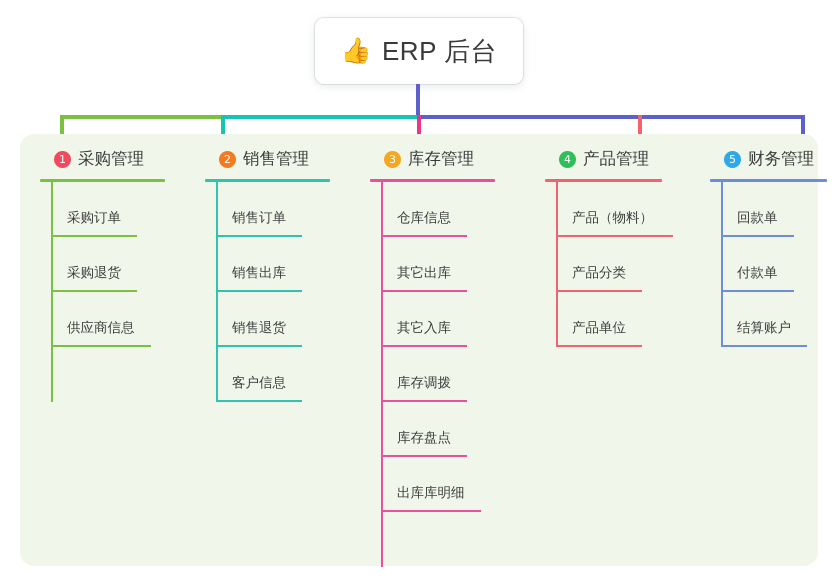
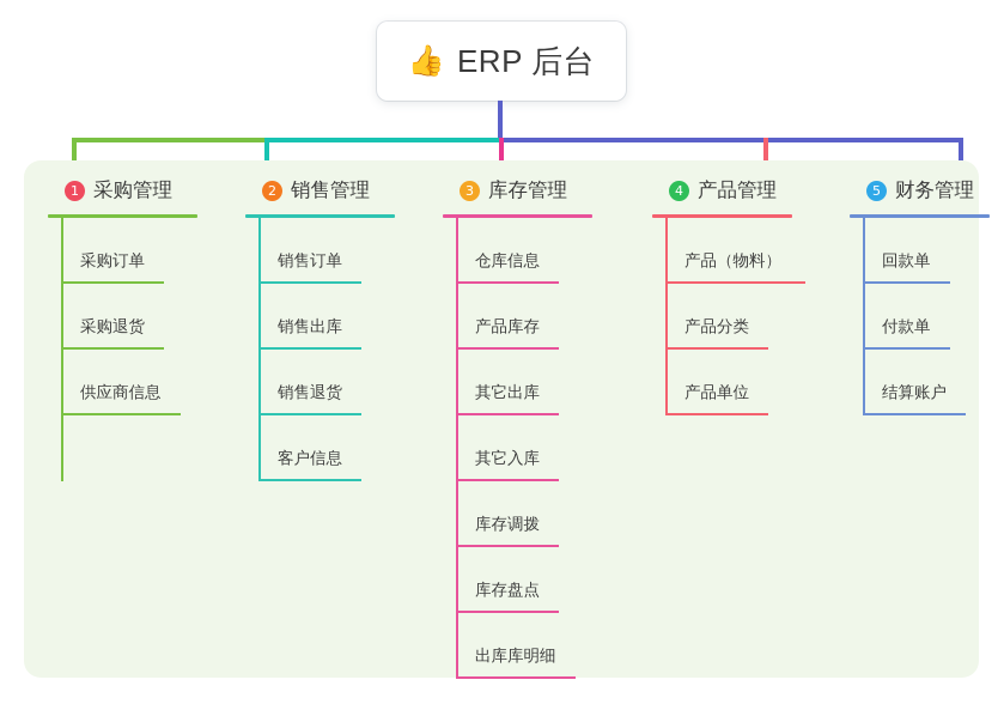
  👍
  ERP 后台
  1
  采购管理
  采购订单
  采购退货
  供应商信息
  2
  销售管理
  销售订单
  销售出库
  销售退货
  客户信息
  3
  库存管理
  仓库信息
+ 产品库存
  其它出库
  其它入库
  库存调拨
  库存盘点
  出库库明细
  4
  产品管理
  产品（物料）
  产品分类
  产品单位
  5
  财务管理
  回款单
  付款单
  结算账户
